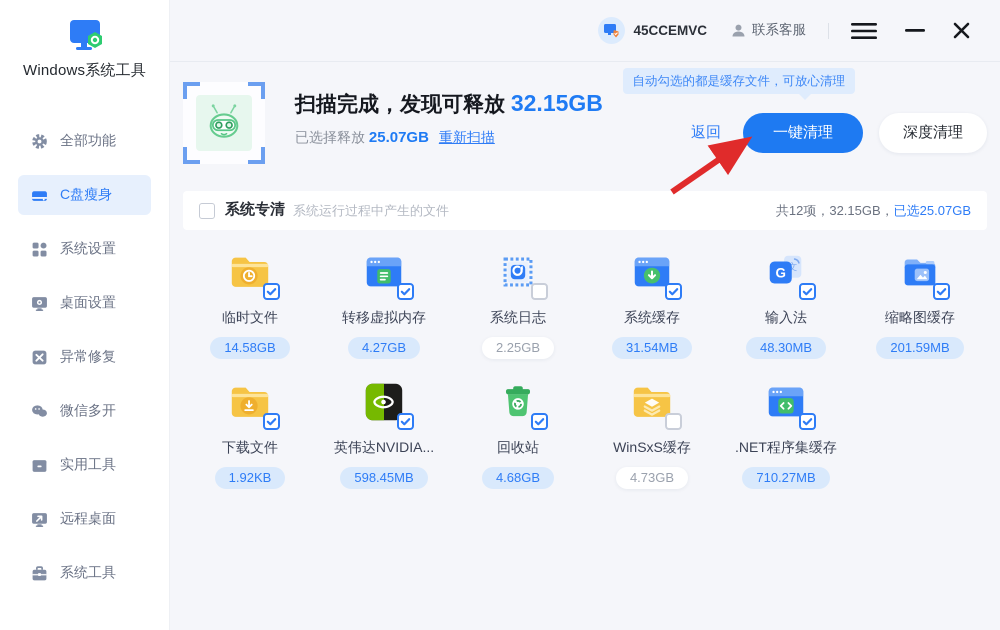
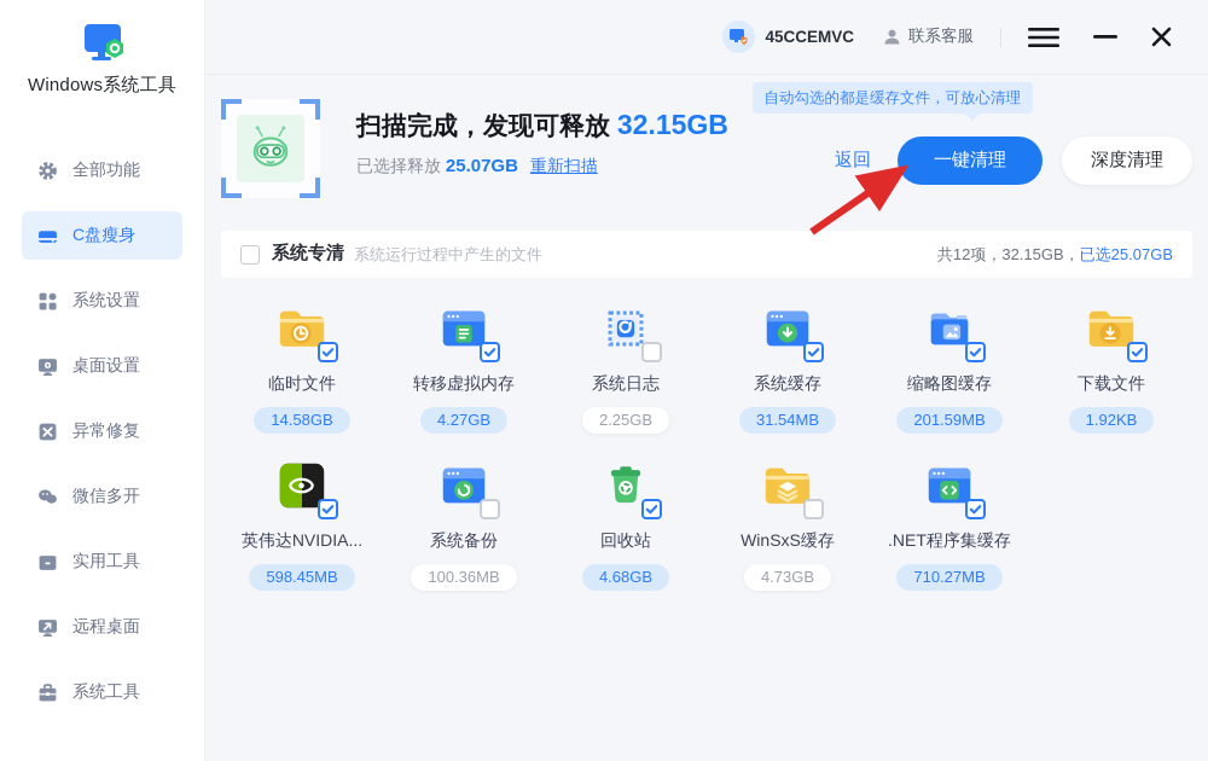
  Windows系统工具
  全部功能
  C盘瘦身
  系统设置
  桌面设置
  异常修复
  微信多开
  实用工具
  远程桌面
  系统工具
  45CCEMVC
  联系客服
  自动勾选的都是缓存文件，可放心清理
  扫描完成，发现可释放 32.15GB
  已选择释放 25.07GB 重新扫描
  返回
  一键清理
  深度清理
  系统专清
  系统运行过程中产生的文件
  共12项，32.15GB，已选25.07GB
  临时文件
  14.58GB
  转移虚拟内存
  4.27GB
  系统日志
  2.25GB
  系统缓存
  31.54MB
- 文
- G
- 输入法
- 48.30MB
  缩略图缓存
  201.59MB
  下载文件
  1.92KB
  英伟达NVIDIA...
  598.45MB
+ 系统备份
+ 100.36MB
  回收站
  4.68GB
  WinSxS缓存
  4.73GB
  .NET程序集缓存
  710.27MB
